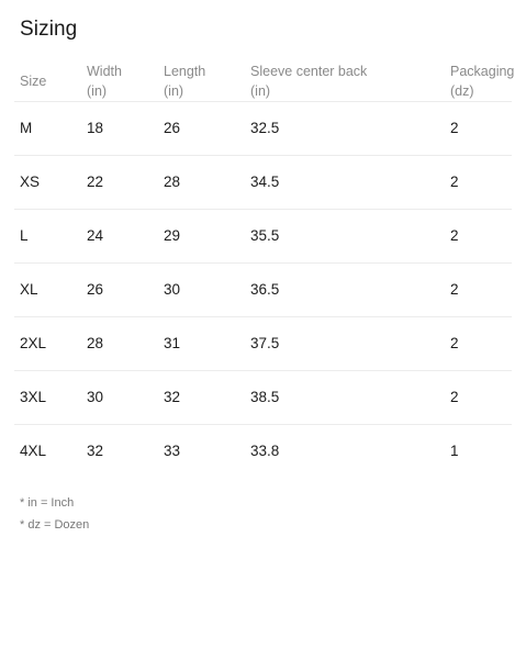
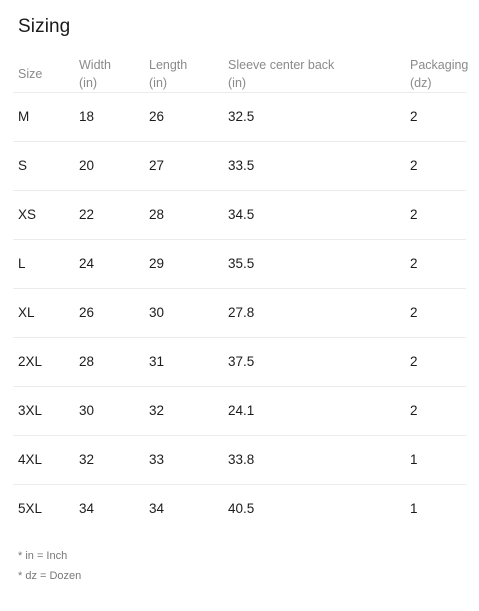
  Sizing
  Size	Width (in)	Length (in)	Sleeve center back (in)	Packaging (dz)
  M	18	26	32.5	2
+ S	20	27	33.5	2
  XS	22	28	34.5	2
  L	24	29	35.5	2
- XL	26	30	36.5	2
+ XL	26	30	27.8	2
  2XL	28	31	37.5	2
- 3XL	30	32	38.5	2
+ 3XL	30	32	24.1	2
  4XL	32	33	33.8	1
+ 5XL	34	34	40.5	1
  * in = Inch
  * dz = Dozen
